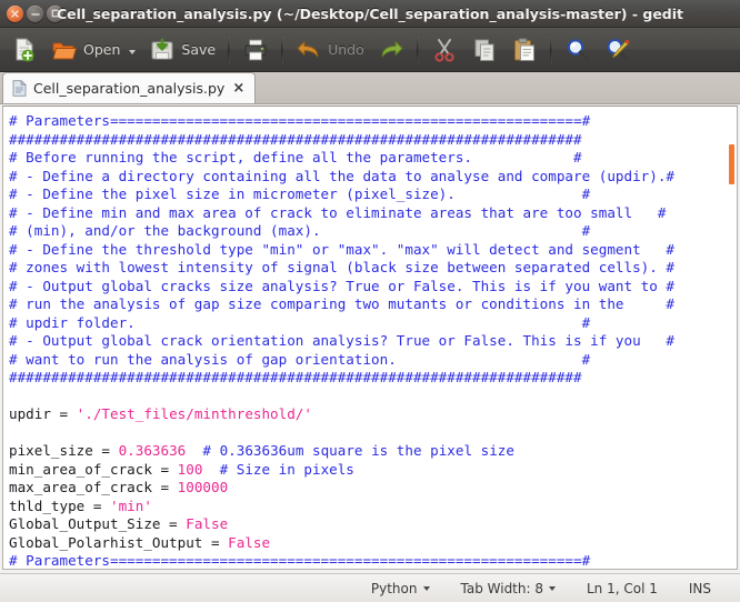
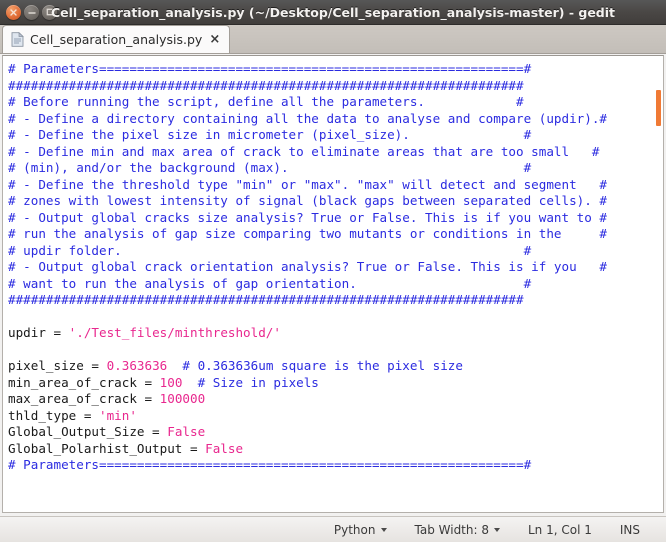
  Cell_separation_analysis.py (~/Desktop/Cell_separation_analysis-master) - gedit
- Open
- Save
- Undo
  Cell_separation_analysis.py
  ×
- # Parameters========================================================# #################################################################### # Before running the script, define all the parameters. # # - Define a directory containing all the data to analyse and compare (updir).# # - Define the pixel size in micrometer (pixel_size). # # - Define min and max area of crack to eliminate areas that are too small # # (min), and/or the background (max). # # - Define the threshold type "min" or "max". "max" will detect and segment # # zones with lowest intensity of signal (black size between separated cells). # # - Output global cracks size analysis? True or False. This is if you want to # # run the analysis of gap size comparing two mutants or conditions in the # # updir folder. # # - Output global crack orientation analysis? True or False. This is if you # # want to run the analysis of gap orientation. # #################################################################### updir = './Test_files/minthreshold/' pixel_size = 0.363636 # 0.363636um square is the pixel size min_area_of_crack = 100 # Size in pixels max_area_of_crack = 100000 thld_type = 'min' Global_Output_Size = False Global_Polarhist_Output = False # Parameters========================================================#
+ # Parameters========================================================# #################################################################### # Before running the script, define all the parameters. # # - Define a directory containing all the data to analyse and compare (updir).# # - Define the pixel size in micrometer (pixel_size). # # - Define min and max area of crack to eliminate areas that are too small # # (min), and/or the background (max). # # - Define the threshold type "min" or "max". "max" will detect and segment # # zones with lowest intensity of signal (black gaps between separated cells). # # - Output global cracks size analysis? True or False. This is if you want to # # run the analysis of gap size comparing two mutants or conditions in the # # updir folder. # # - Output global crack orientation analysis? True or False. This is if you # # want to run the analysis of gap orientation. # #################################################################### updir = './Test_files/minthreshold/' pixel_size = 0.363636 # 0.363636um square is the pixel size min_area_of_crack = 100 # Size in pixels max_area_of_crack = 100000 thld_type = 'min' Global_Output_Size = False Global_Polarhist_Output = False # Parameters========================================================#
  Python
  Tab Width: 8
  Ln 1, Col 1
  INS
